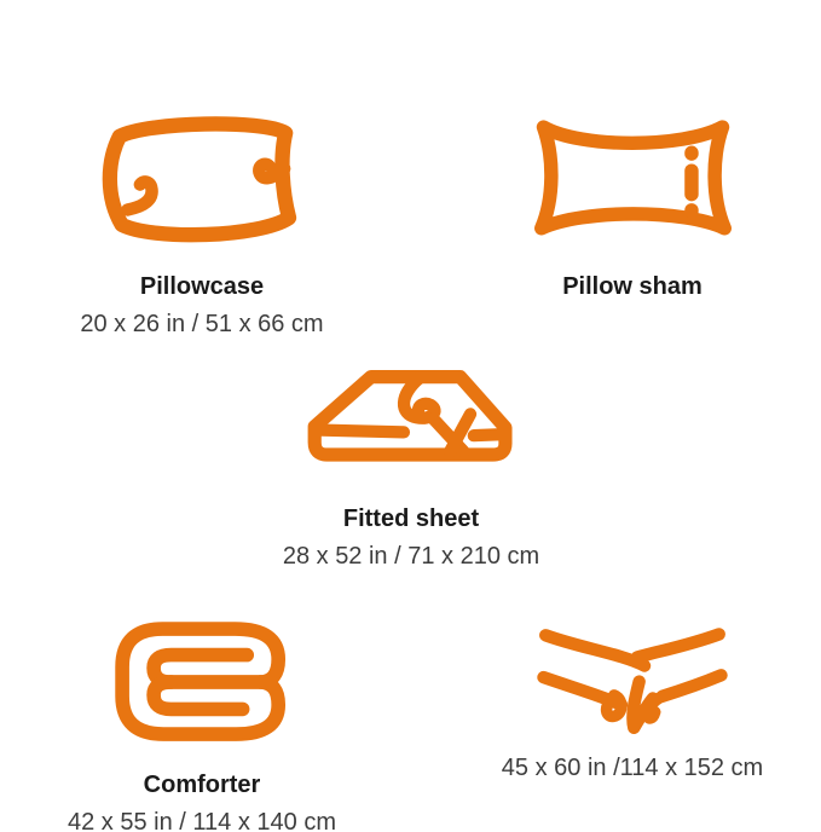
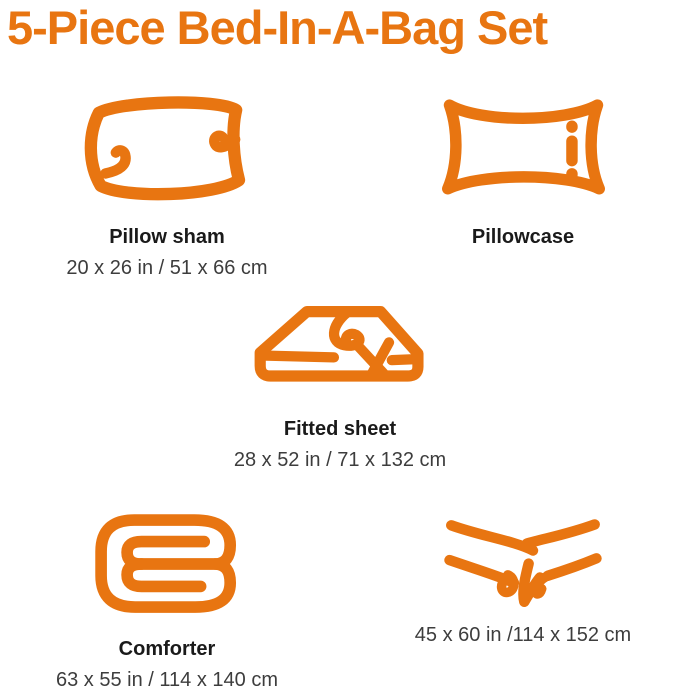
+ 5-Piece Bed-In-A-Bag Set
- Pillowcase
+ Pillow sham
  20 x 26 in / 51 x 66 cm
- Pillow sham
+ Pillowcase
  Fitted sheet
- 28 x 52 in / 71 x 210 cm
+ 28 x 52 in / 71 x 132 cm
  Comforter
- 42 x 55 in / 114 x 140 cm
+ 63 x 55 in / 114 x 140 cm
  45 x 60 in /114 x 152 cm
